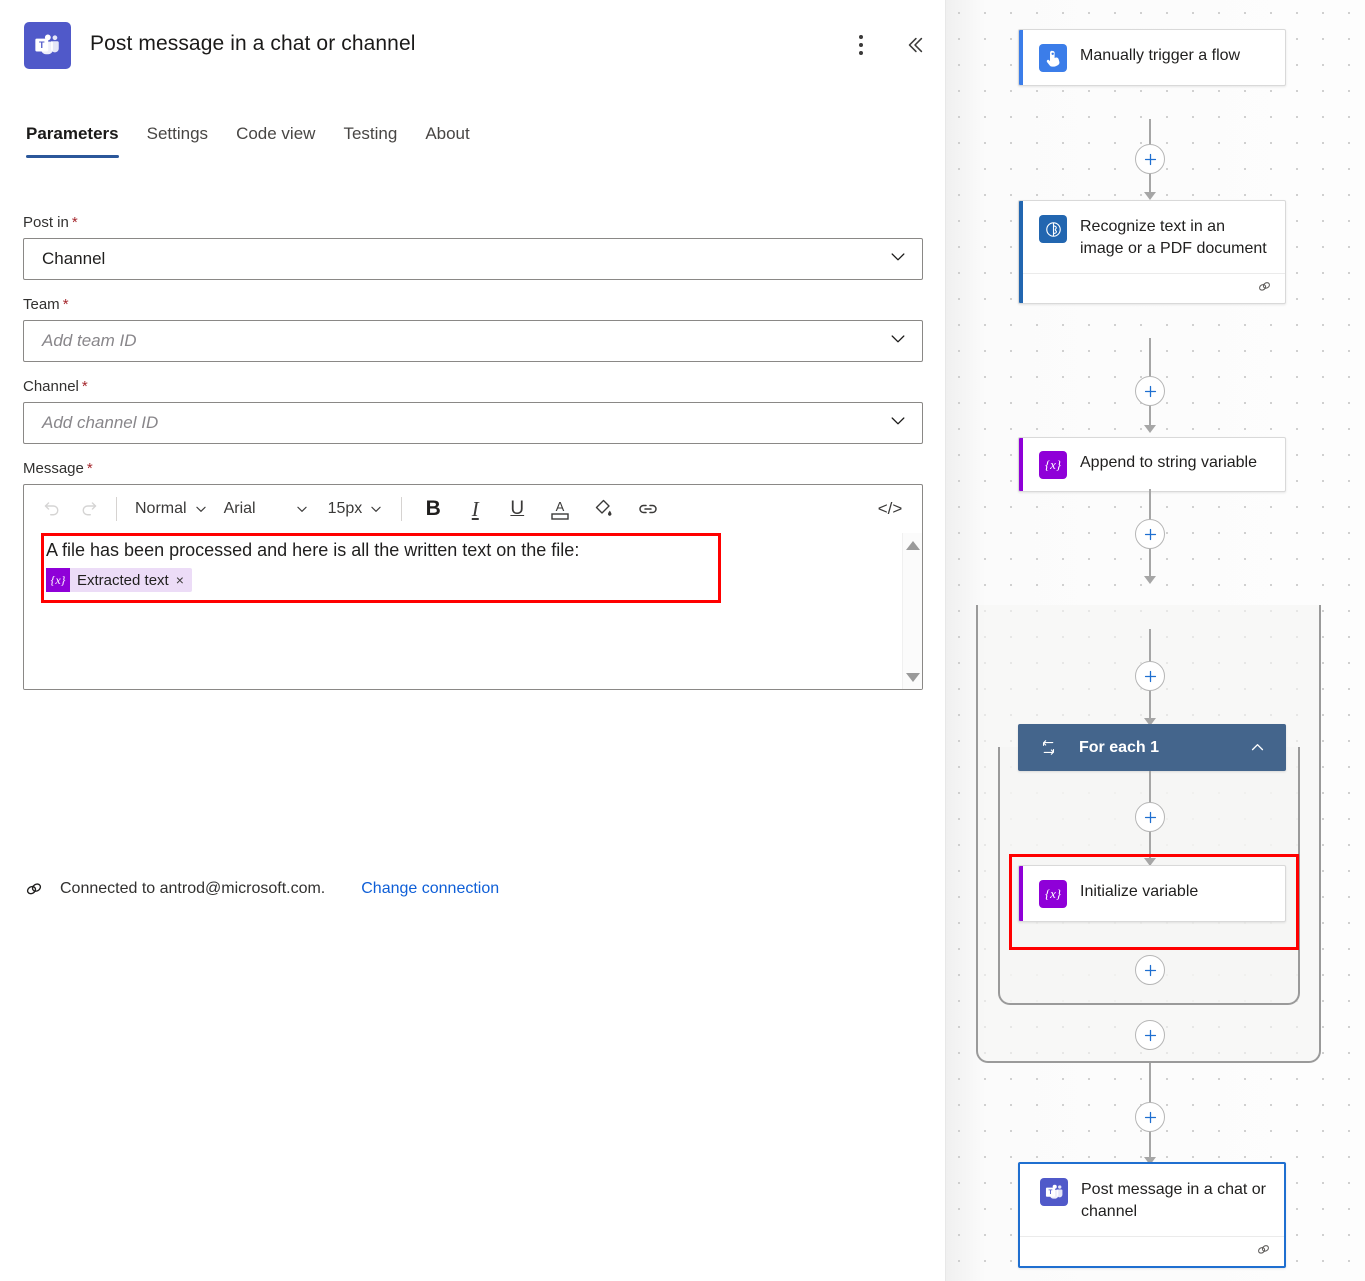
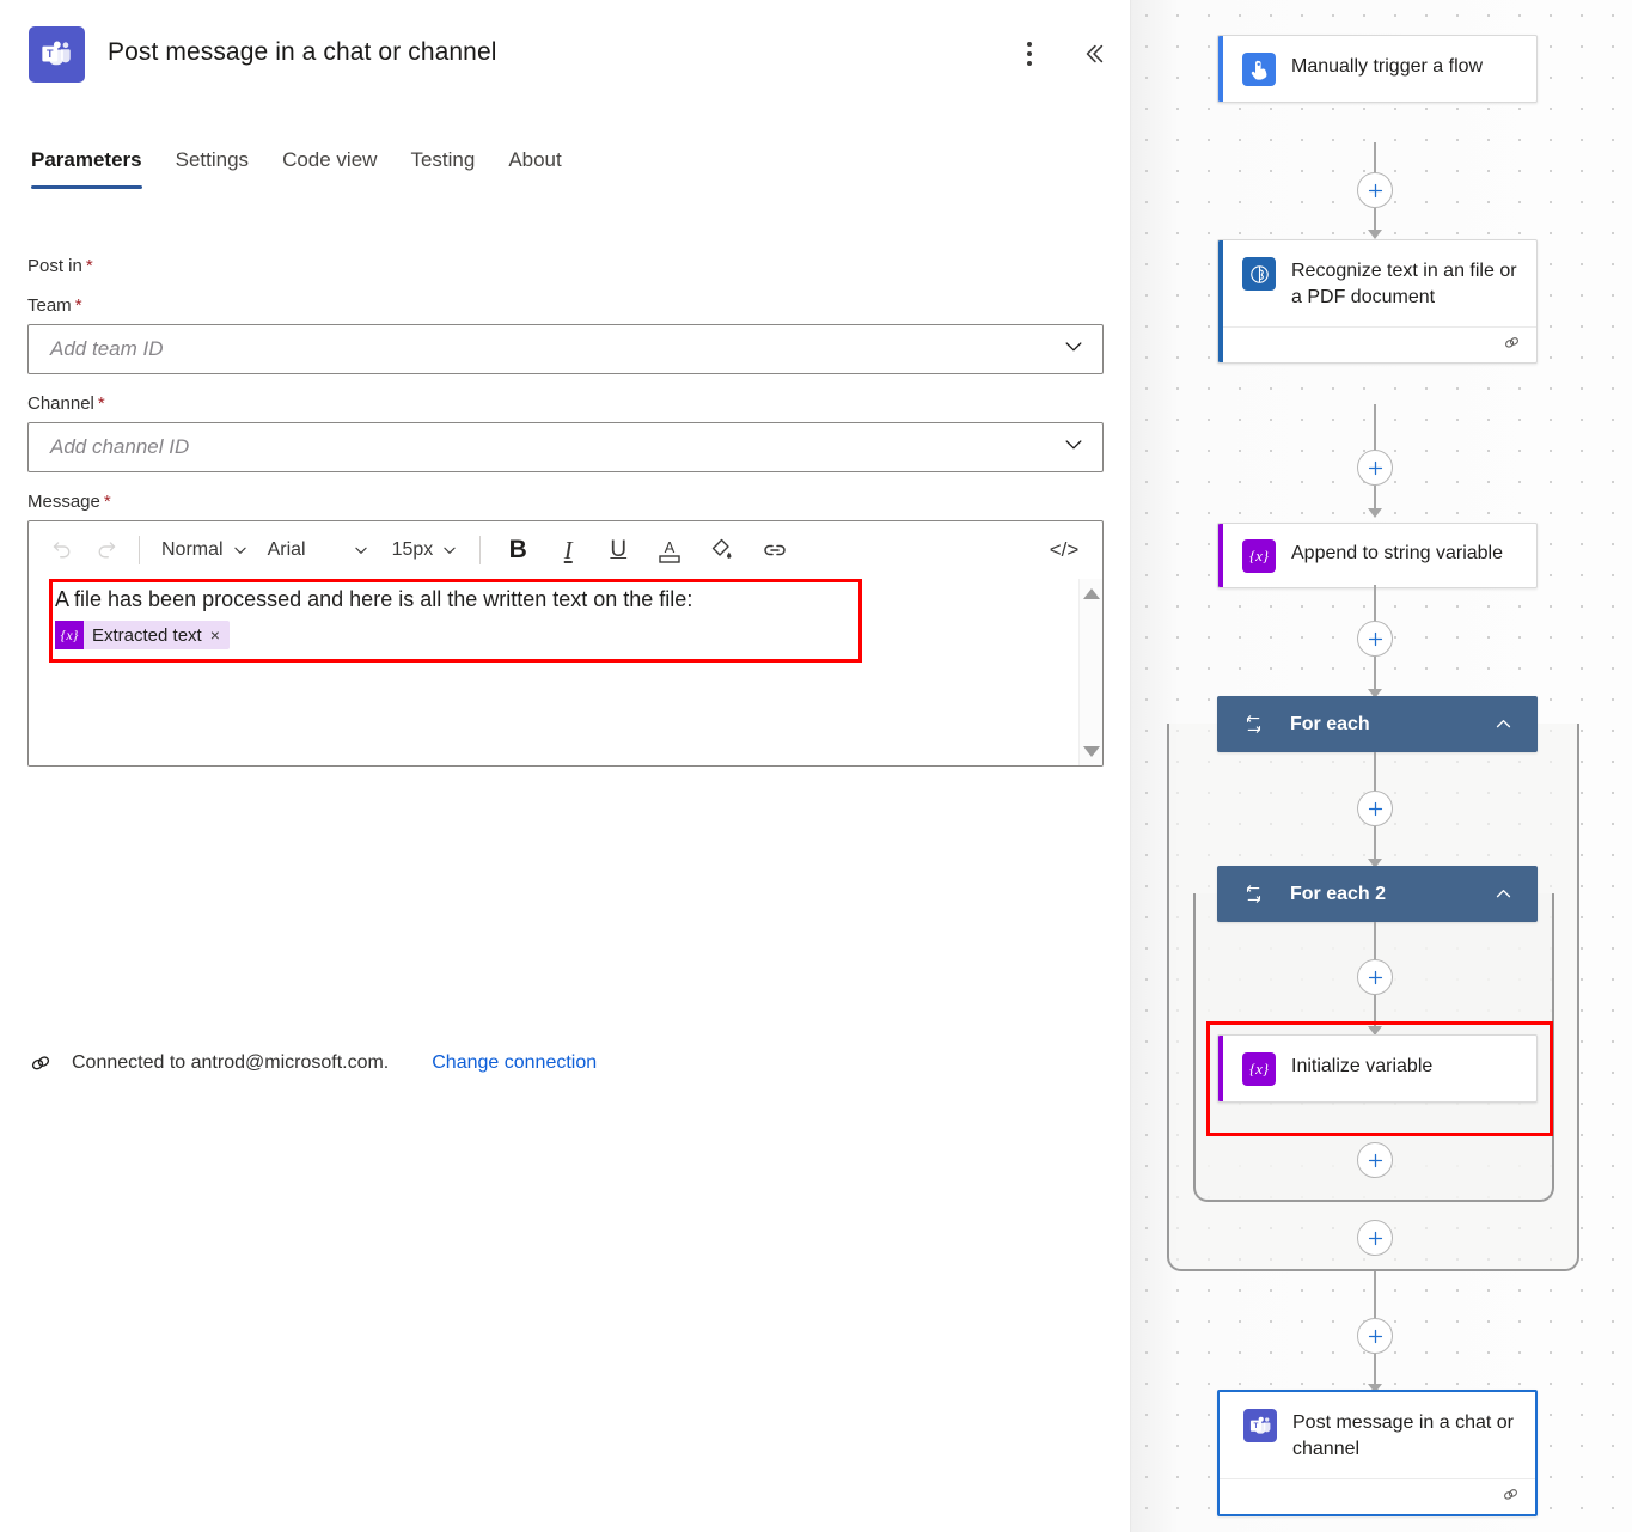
  T
  Post message in a chat or channel
  Parameters
  Settings
  Code view
  Testing
  About
  Post in *
- Channel
  Team *
  Add team ID
  Channel *
  Add channel ID
  Message *
  Normal
  Arial
  15px
  B
  I
  U
  A
  </>
  A file has been processed and here is all the written text on the file:
  {x}
  Extracted text
  ×
  Connected to antrod@microsoft.com.
  Change connection
  Manually trigger a flow
- Recognize text in an image or a PDF document
+ Recognize text in an file or a PDF document
  {x}
  Append to string variable
+ For each
- For each 1
+ For each 2
  {x}
  Initialize variable
  Post message in a chat or channel
